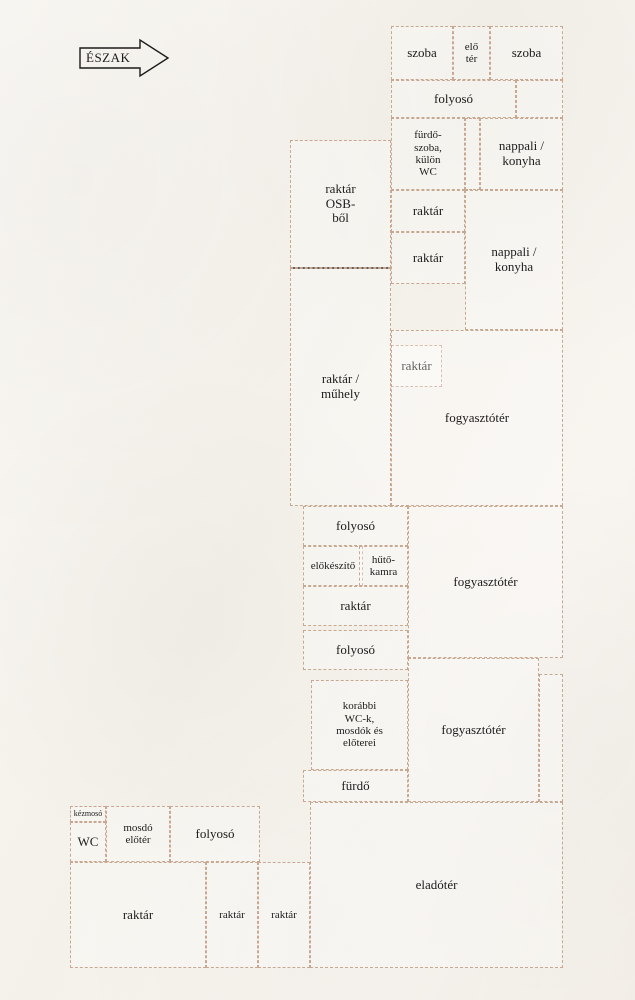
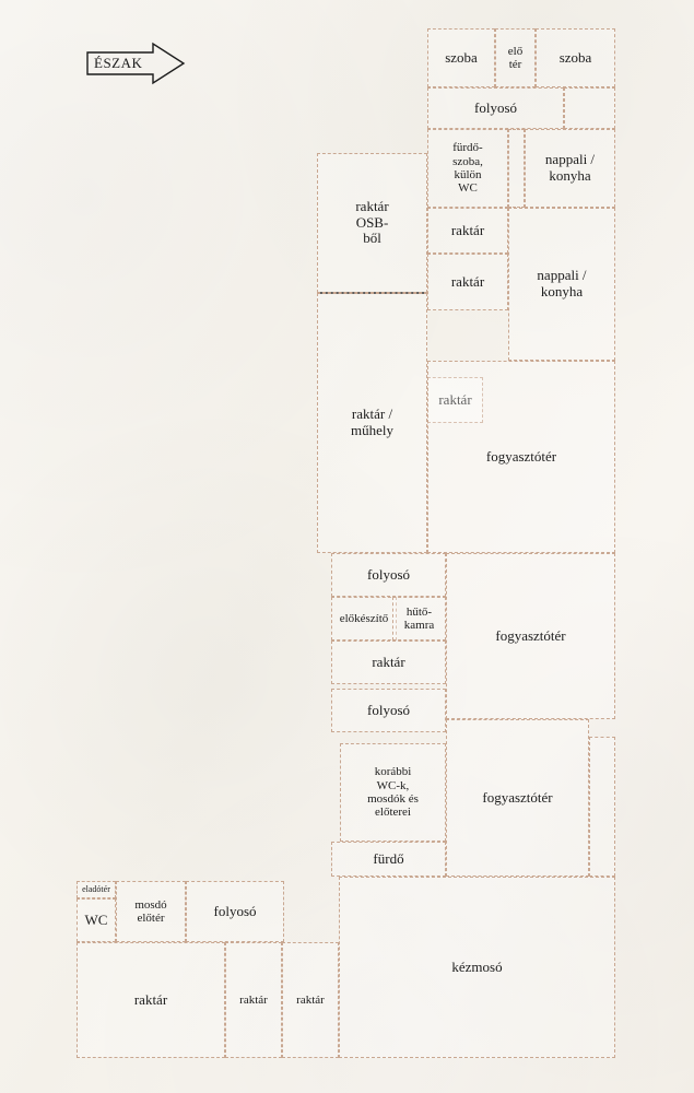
  ÉSZAK
  szoba
  elő
  tér
  szoba
  folyosó
  fürdő-
  szoba,
  külön
  WC
  nappali /
  konyha
  raktár
  raktár
  nappali /
  konyha
  raktár
  OSB-
  ből
  raktár /
  műhely
  raktár
  fogyasztótér
  folyosó
  előkészítő
  hűtő-
  kamra
  raktár
  folyosó
  fogyasztótér
  korábbi
  WC-k,
  mosdók és
  előterei
  fürdő
  fogyasztótér
- kézmosó
+ eladótér
  WC
  mosdó
  előtér
  folyosó
  raktár
  raktár
  raktár
- eladótér
+ kézmosó
